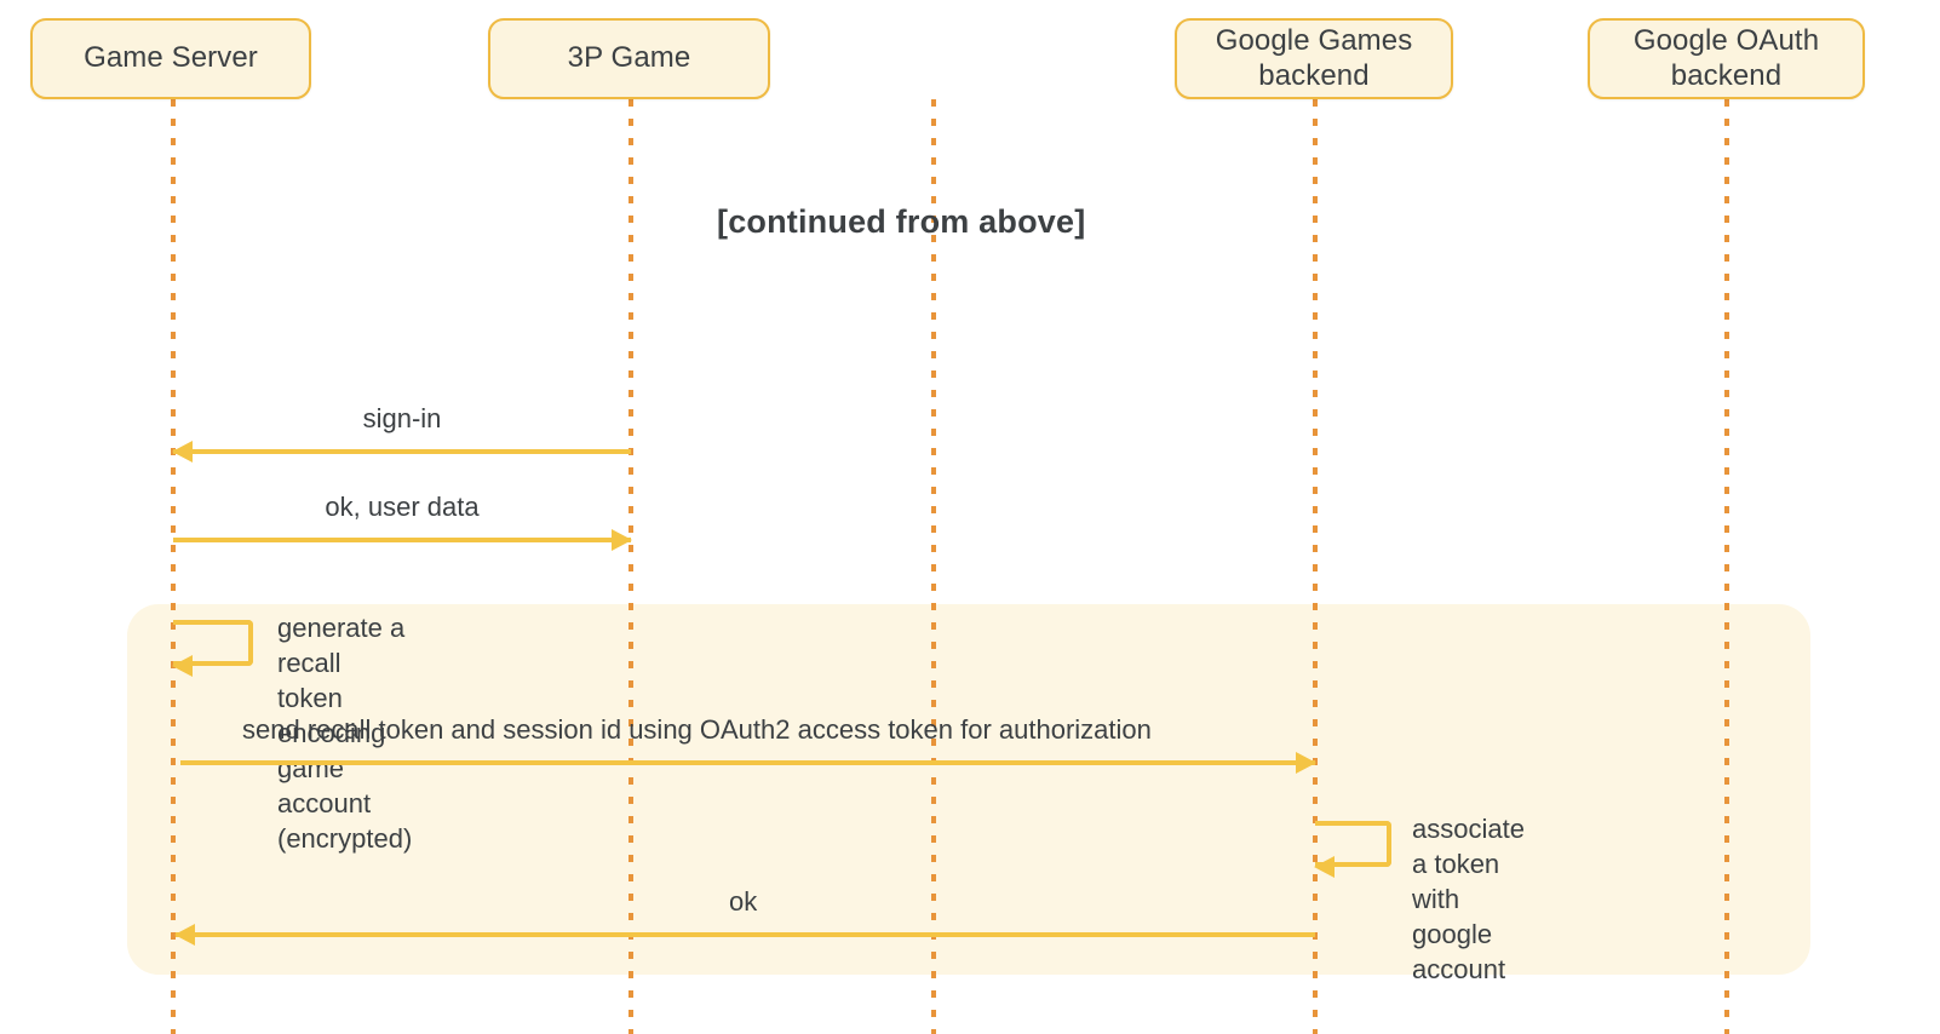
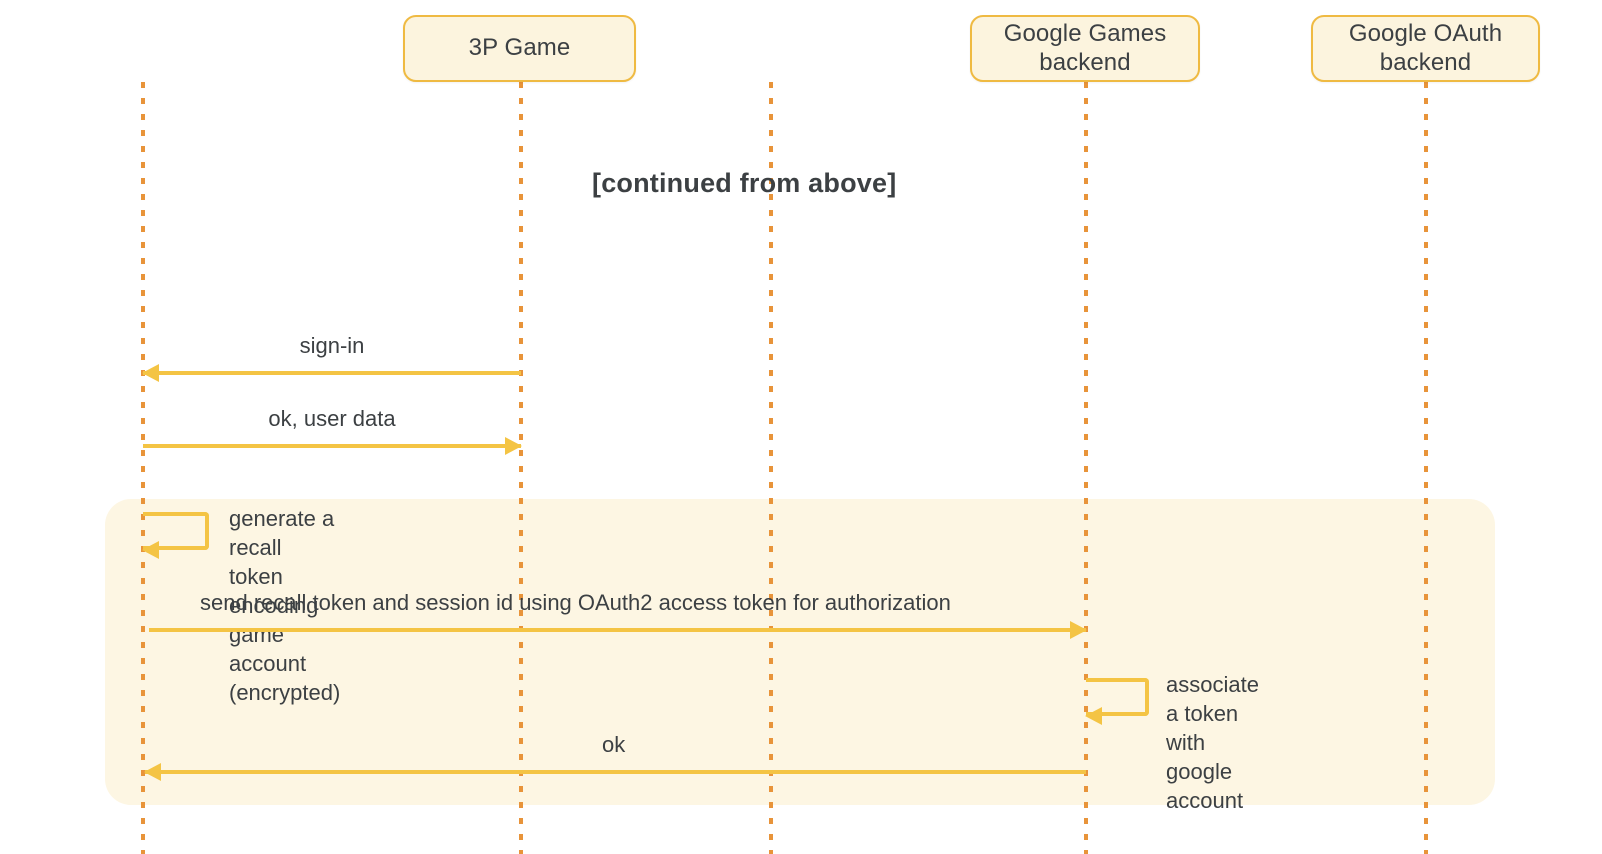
- Game Server
  3P Game
  Google Games
  backend
  Google OAuth
  backend
  [continued from above]
  sign-in
  ok, user data
  generate a recall token encoding
  game account (encrypted)
  send recall token and session id using OAuth2 access token for authorization
  associate a token
  with google account
  ok
